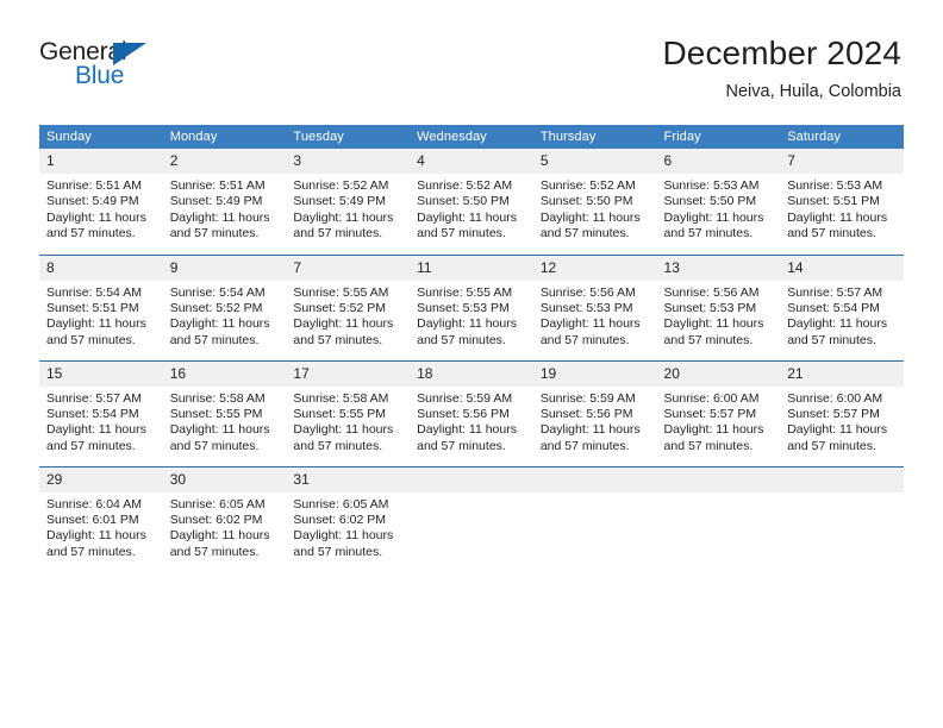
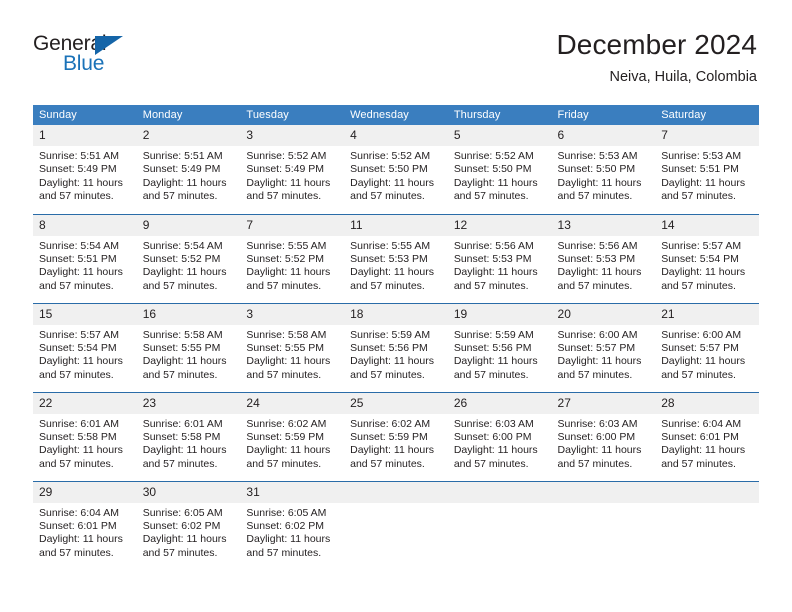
  General
  Blue
  December 2024
  Neiva, Huila, Colombia
  Sunday	Monday	Tuesday	Wednesday	Thursday	Friday	Saturday
  1 Sunrise: 5:51 AM Sunset: 5:49 PM Daylight: 11 hours and 57 minutes.	2 Sunrise: 5:51 AM Sunset: 5:49 PM Daylight: 11 hours and 57 minutes.	3 Sunrise: 5:52 AM Sunset: 5:49 PM Daylight: 11 hours and 57 minutes.	4 Sunrise: 5:52 AM Sunset: 5:50 PM Daylight: 11 hours and 57 minutes.	5 Sunrise: 5:52 AM Sunset: 5:50 PM Daylight: 11 hours and 57 minutes.	6 Sunrise: 5:53 AM Sunset: 5:50 PM Daylight: 11 hours and 57 minutes.	7 Sunrise: 5:53 AM Sunset: 5:51 PM Daylight: 11 hours and 57 minutes.
  8 Sunrise: 5:54 AM Sunset: 5:51 PM Daylight: 11 hours and 57 minutes.	9 Sunrise: 5:54 AM Sunset: 5:52 PM Daylight: 11 hours and 57 minutes.	7 Sunrise: 5:55 AM Sunset: 5:52 PM Daylight: 11 hours and 57 minutes.	11 Sunrise: 5:55 AM Sunset: 5:53 PM Daylight: 11 hours and 57 minutes.	12 Sunrise: 5:56 AM Sunset: 5:53 PM Daylight: 11 hours and 57 minutes.	13 Sunrise: 5:56 AM Sunset: 5:53 PM Daylight: 11 hours and 57 minutes.	14 Sunrise: 5:57 AM Sunset: 5:54 PM Daylight: 11 hours and 57 minutes.
- 15 Sunrise: 5:57 AM Sunset: 5:54 PM Daylight: 11 hours and 57 minutes.	16 Sunrise: 5:58 AM Sunset: 5:55 PM Daylight: 11 hours and 57 minutes.	17 Sunrise: 5:58 AM Sunset: 5:55 PM Daylight: 11 hours and 57 minutes.	18 Sunrise: 5:59 AM Sunset: 5:56 PM Daylight: 11 hours and 57 minutes.	19 Sunrise: 5:59 AM Sunset: 5:56 PM Daylight: 11 hours and 57 minutes.	20 Sunrise: 6:00 AM Sunset: 5:57 PM Daylight: 11 hours and 57 minutes.	21 Sunrise: 6:00 AM Sunset: 5:57 PM Daylight: 11 hours and 57 minutes.
+ 15 Sunrise: 5:57 AM Sunset: 5:54 PM Daylight: 11 hours and 57 minutes.	16 Sunrise: 5:58 AM Sunset: 5:55 PM Daylight: 11 hours and 57 minutes.	3 Sunrise: 5:58 AM Sunset: 5:55 PM Daylight: 11 hours and 57 minutes.	18 Sunrise: 5:59 AM Sunset: 5:56 PM Daylight: 11 hours and 57 minutes.	19 Sunrise: 5:59 AM Sunset: 5:56 PM Daylight: 11 hours and 57 minutes.	20 Sunrise: 6:00 AM Sunset: 5:57 PM Daylight: 11 hours and 57 minutes.	21 Sunrise: 6:00 AM Sunset: 5:57 PM Daylight: 11 hours and 57 minutes.
+ 22 Sunrise: 6:01 AM Sunset: 5:58 PM Daylight: 11 hours and 57 minutes.	23 Sunrise: 6:01 AM Sunset: 5:58 PM Daylight: 11 hours and 57 minutes.	24 Sunrise: 6:02 AM Sunset: 5:59 PM Daylight: 11 hours and 57 minutes.	25 Sunrise: 6:02 AM Sunset: 5:59 PM Daylight: 11 hours and 57 minutes.	26 Sunrise: 6:03 AM Sunset: 6:00 PM Daylight: 11 hours and 57 minutes.	27 Sunrise: 6:03 AM Sunset: 6:00 PM Daylight: 11 hours and 57 minutes.	28 Sunrise: 6:04 AM Sunset: 6:01 PM Daylight: 11 hours and 57 minutes.
  29 Sunrise: 6:04 AM Sunset: 6:01 PM Daylight: 11 hours and 57 minutes.	30 Sunrise: 6:05 AM Sunset: 6:02 PM Daylight: 11 hours and 57 minutes.	31 Sunrise: 6:05 AM Sunset: 6:02 PM Daylight: 11 hours and 57 minutes.
